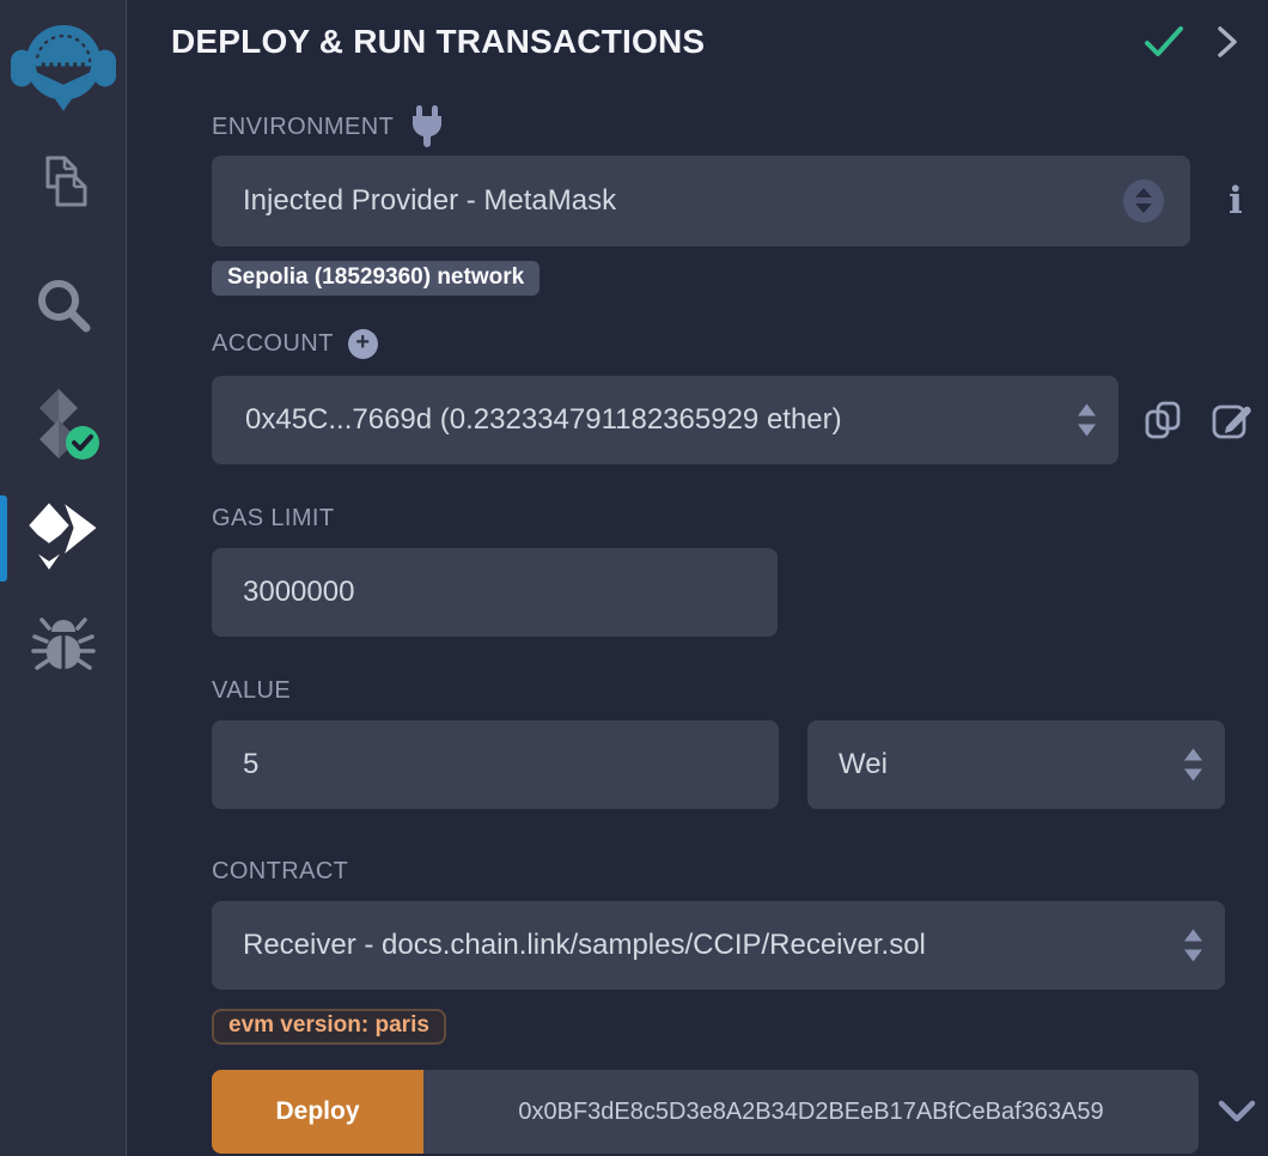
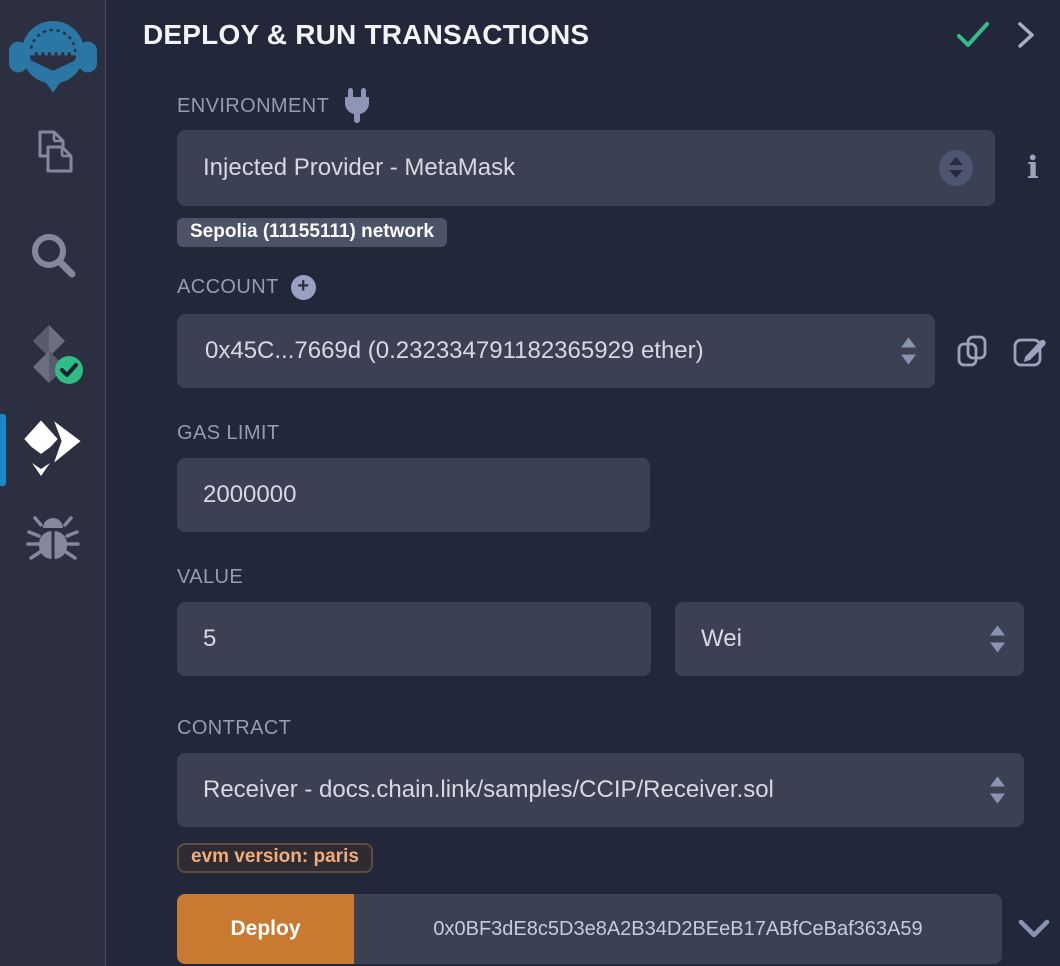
  DEPLOY & RUN TRANSACTIONS
  ENVIRONMENT
  Injected Provider - MetaMask
  i
- Sepolia (18529360) network
+ Sepolia (11155111) network
  ACCOUNT
  +
  0x45C...7669d (0.232334791182365929 ether)
  GAS LIMIT
- 3000000
+ 2000000
  VALUE
  5
  Wei
  CONTRACT
  Receiver - docs.chain.link/samples/CCIP/Receiver.sol
  evm version: paris
  Deploy
  0x0BF3dE8c5D3e8A2B34D2BEeB17ABfCeBaf363A59
